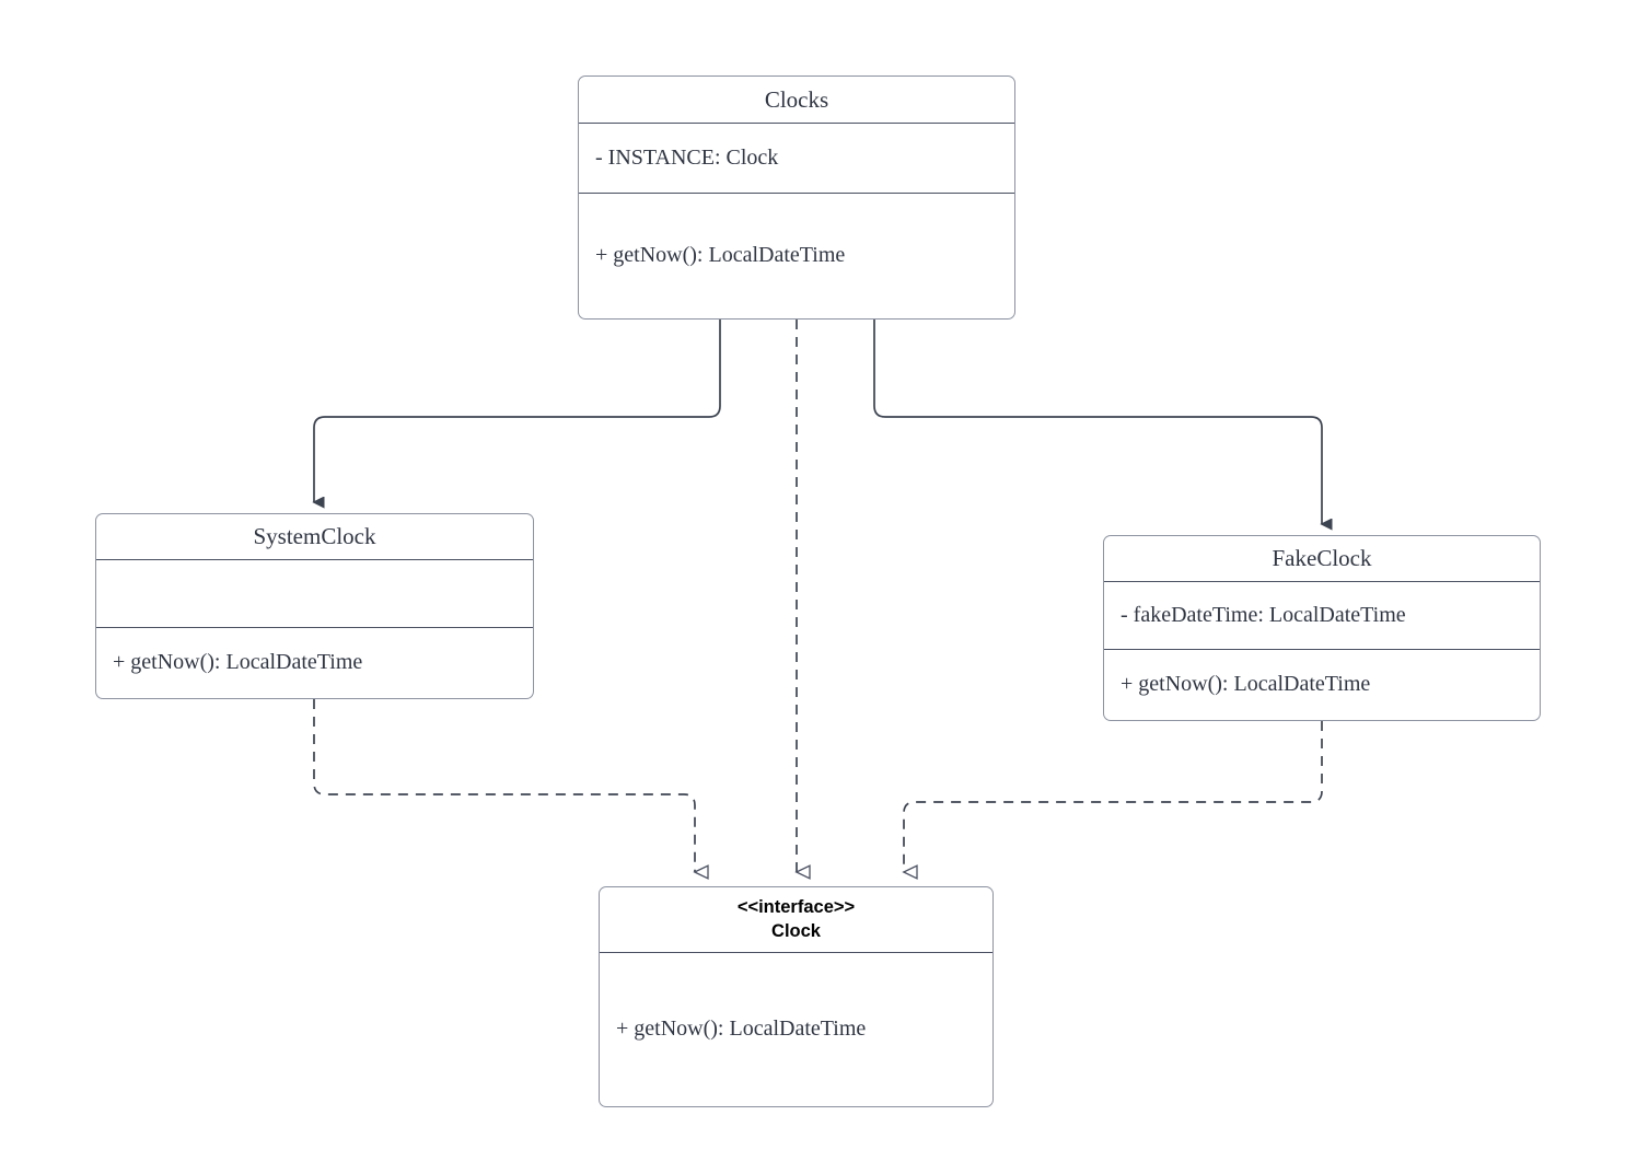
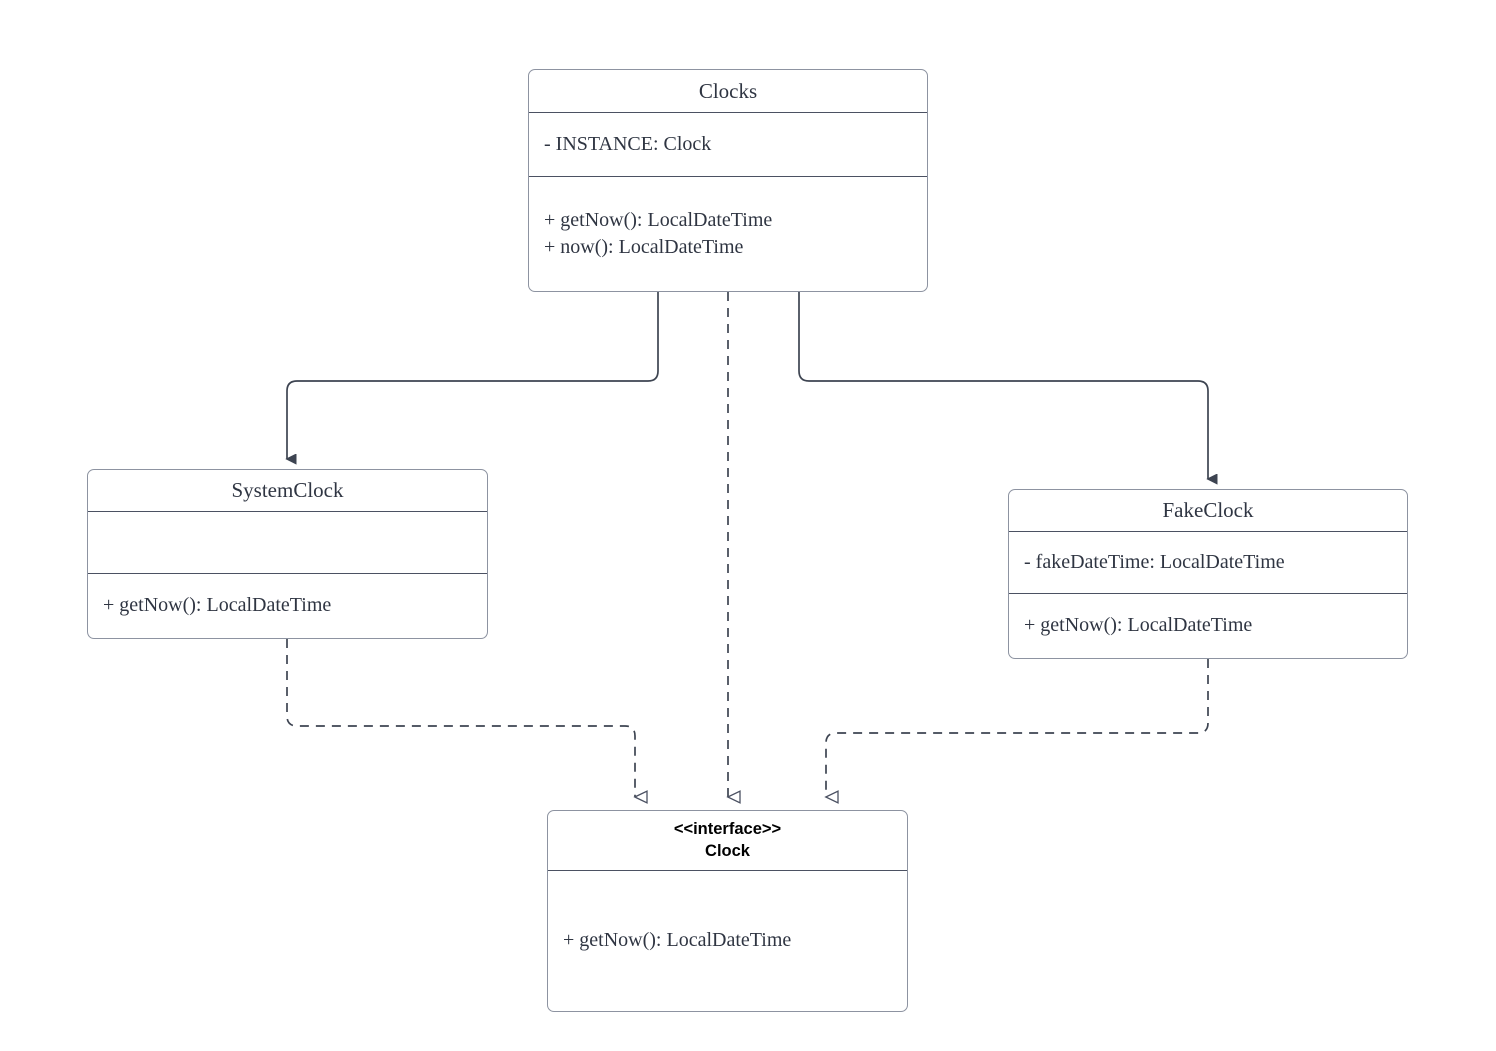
  Clocks
  - INSTANCE: Clock
  + getNow(): LocalDateTime
+ + now(): LocalDateTime
  SystemClock
  + getNow(): LocalDateTime
  FakeClock
  - fakeDateTime: LocalDateTime
  + getNow(): LocalDateTime
  <<interface>>
  Clock
  + getNow(): LocalDateTime
